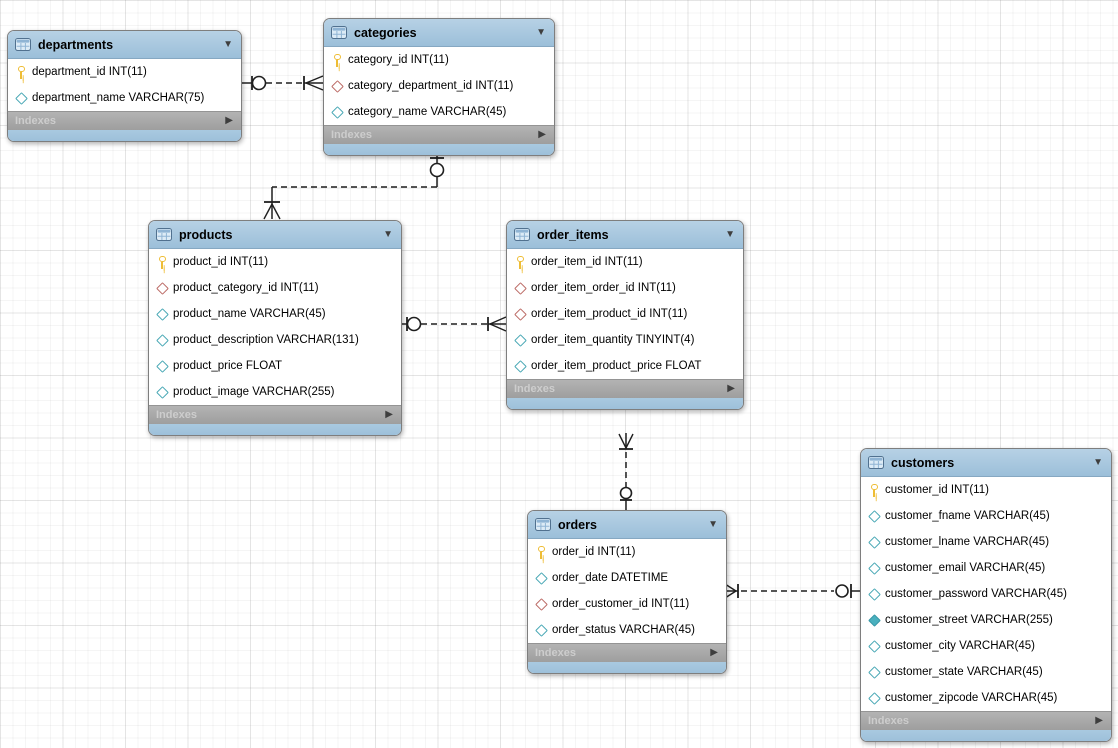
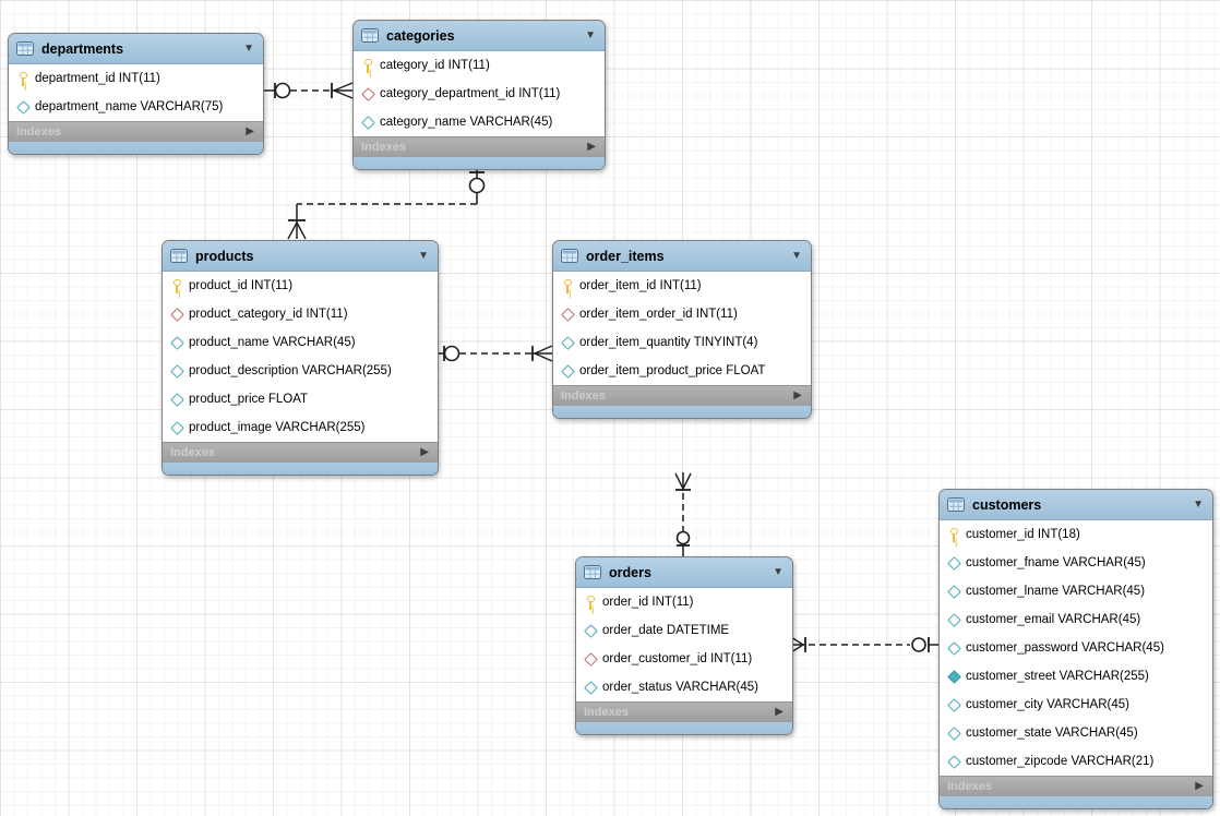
  departments
  ▼
  department_id INT(11)
  department_name VARCHAR(75)
  Indexes
  ▶
  categories
  ▼
  category_id INT(11)
  category_department_id INT(11)
  category_name VARCHAR(45)
  Indexes
  ▶
  products
  ▼
  product_id INT(11)
  product_category_id INT(11)
  product_name VARCHAR(45)
- product_description VARCHAR(131)
+ product_description VARCHAR(255)
  product_price FLOAT
  product_image VARCHAR(255)
  Indexes
  ▶
  order_items
  ▼
  order_item_id INT(11)
  order_item_order_id INT(11)
- order_item_product_id INT(11)
  order_item_quantity TINYINT(4)
  order_item_product_price FLOAT
  Indexes
  ▶
  orders
  ▼
  order_id INT(11)
  order_date DATETIME
  order_customer_id INT(11)
  order_status VARCHAR(45)
  Indexes
  ▶
  customers
  ▼
- customer_id INT(11)
+ customer_id INT(18)
  customer_fname VARCHAR(45)
  customer_lname VARCHAR(45)
  customer_email VARCHAR(45)
  customer_password VARCHAR(45)
  customer_street VARCHAR(255)
  customer_city VARCHAR(45)
  customer_state VARCHAR(45)
- customer_zipcode VARCHAR(45)
+ customer_zipcode VARCHAR(21)
  Indexes
  ▶
